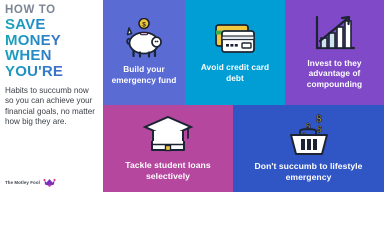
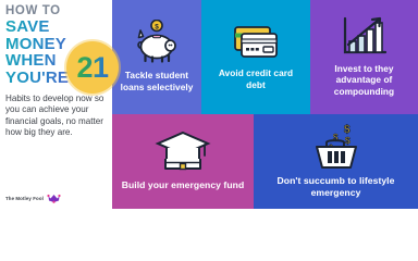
  HOW TO
  SAVE
  MONEY
  WHEN
  YOU'RE
- Habits to succumb now so you can achieve your financial goals, no matter how big they are.
+ Habits to develop now so you can achieve your financial goals, no matter how big they are.
+ 21
- Build your emergency fund
+ Tackle student loans selectively
  Avoid credit card debt
  Invest to they advantage of compounding
- Tackle student loans selectively
+ Build your emergency fund
  $
  $
  $
  Don't succumb to lifestyle emergency
